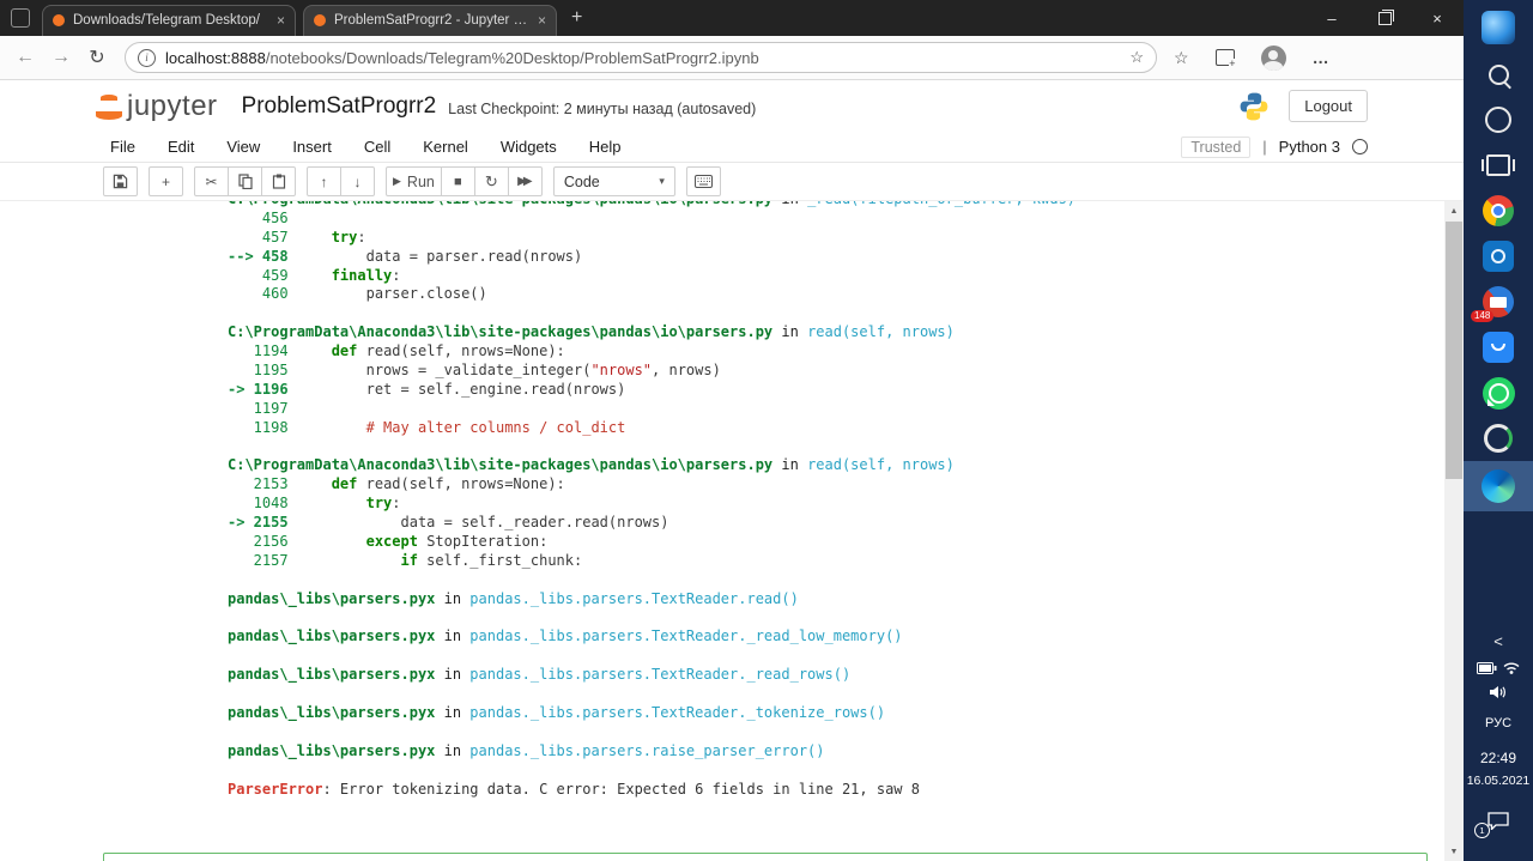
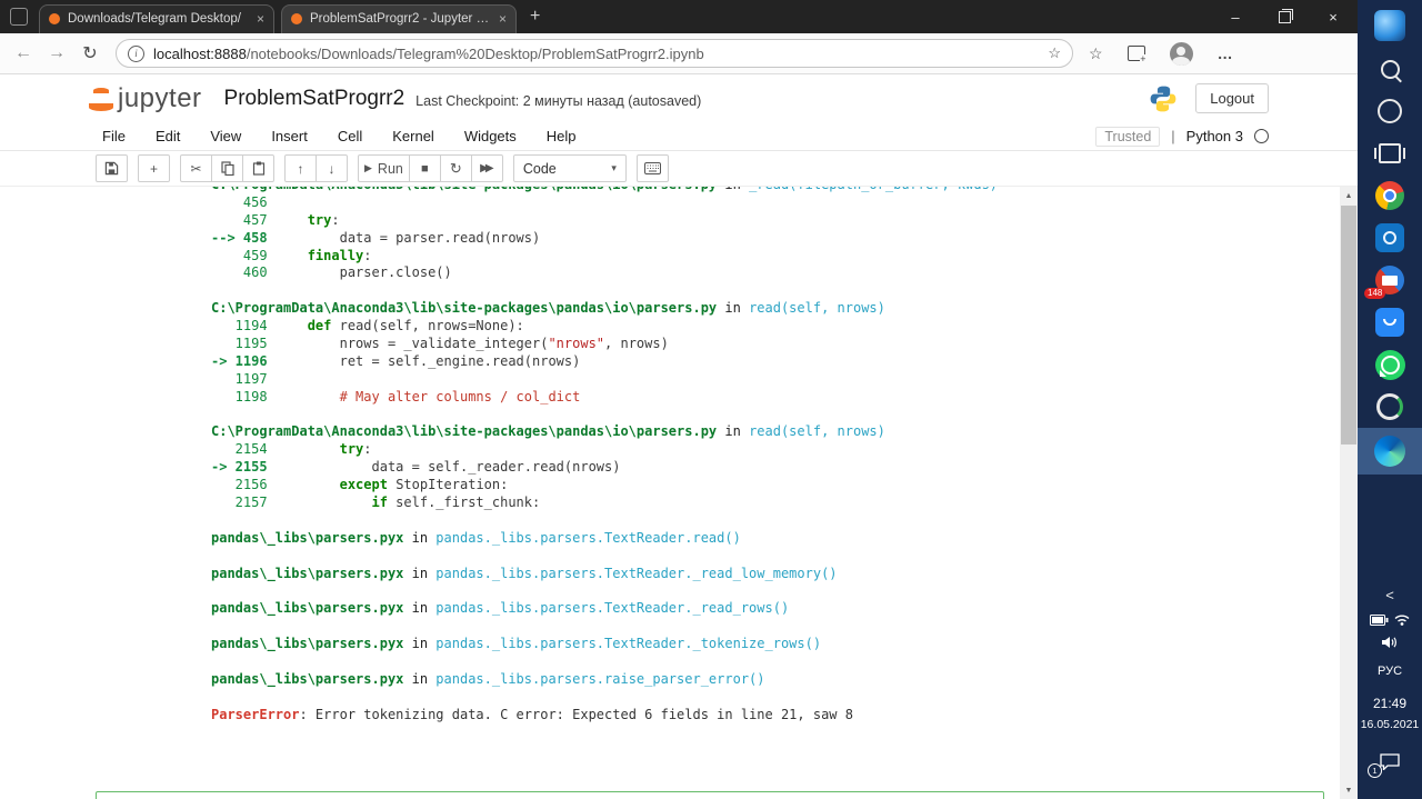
  Downloads/Telegram Desktop/
  ×
  ProblemSatProgrr2 - Jupyter No
  ×
  +
  –
  ×
  ←
  →
  ↻
  i
  localhost:8888/notebooks/Downloads/Telegram%20Desktop/ProblemSatProgrr2.ipynb
  ☆
  ☆
  …
  jupyter
  ProblemSatProgrr2
  Last Checkpoint: 2 минуты назад (autosaved)
  Logout
  File
  Edit
  View
  Insert
  Cell
  Kernel
  Widgets
  Help
  Trusted
  |
  Python 3
  +
  ✂
  ↑
  ↓
  ▶
  Run
  ■
  ↻
  ▶▶
  Code
  ▾
  456
  457 try:
  --> 458 data = parser.read(nrows)
  459 finally:
  460 parser.close()
  C:\ProgramData\Anaconda3\lib\site-packages\pandas\io\parsers.py in read(self, nrows)
  1194 def read(self, nrows=None):
  1195 nrows = _validate_integer("nrows", nrows)
  -> 1196 ret = self._engine.read(nrows)
  1197
  1198 # May alter columns / col_dict
  C:\ProgramData\Anaconda3\lib\site-packages\pandas\io\parsers.py in read(self, nrows)
- 2153 def read(self, nrows=None):
- 1048 try:
+ 2154 try:
  -> 2155 data = self._reader.read(nrows)
  2156 except StopIteration:
  2157 if self._first_chunk:
  pandas\_libs\parsers.pyx in pandas._libs.parsers.TextReader.read()
  pandas\_libs\parsers.pyx in pandas._libs.parsers.TextReader._read_low_memory()
  pandas\_libs\parsers.pyx in pandas._libs.parsers.TextReader._read_rows()
  pandas\_libs\parsers.pyx in pandas._libs.parsers.TextReader._tokenize_rows()
  pandas\_libs\parsers.pyx in pandas._libs.parsers.raise_parser_error()
  ParserError: Error tokenizing data. C error: Expected 6 fields in line 21, saw 8
  148
  <
  РУС
- 22:49
+ 21:49
  16.05.2021
  1
